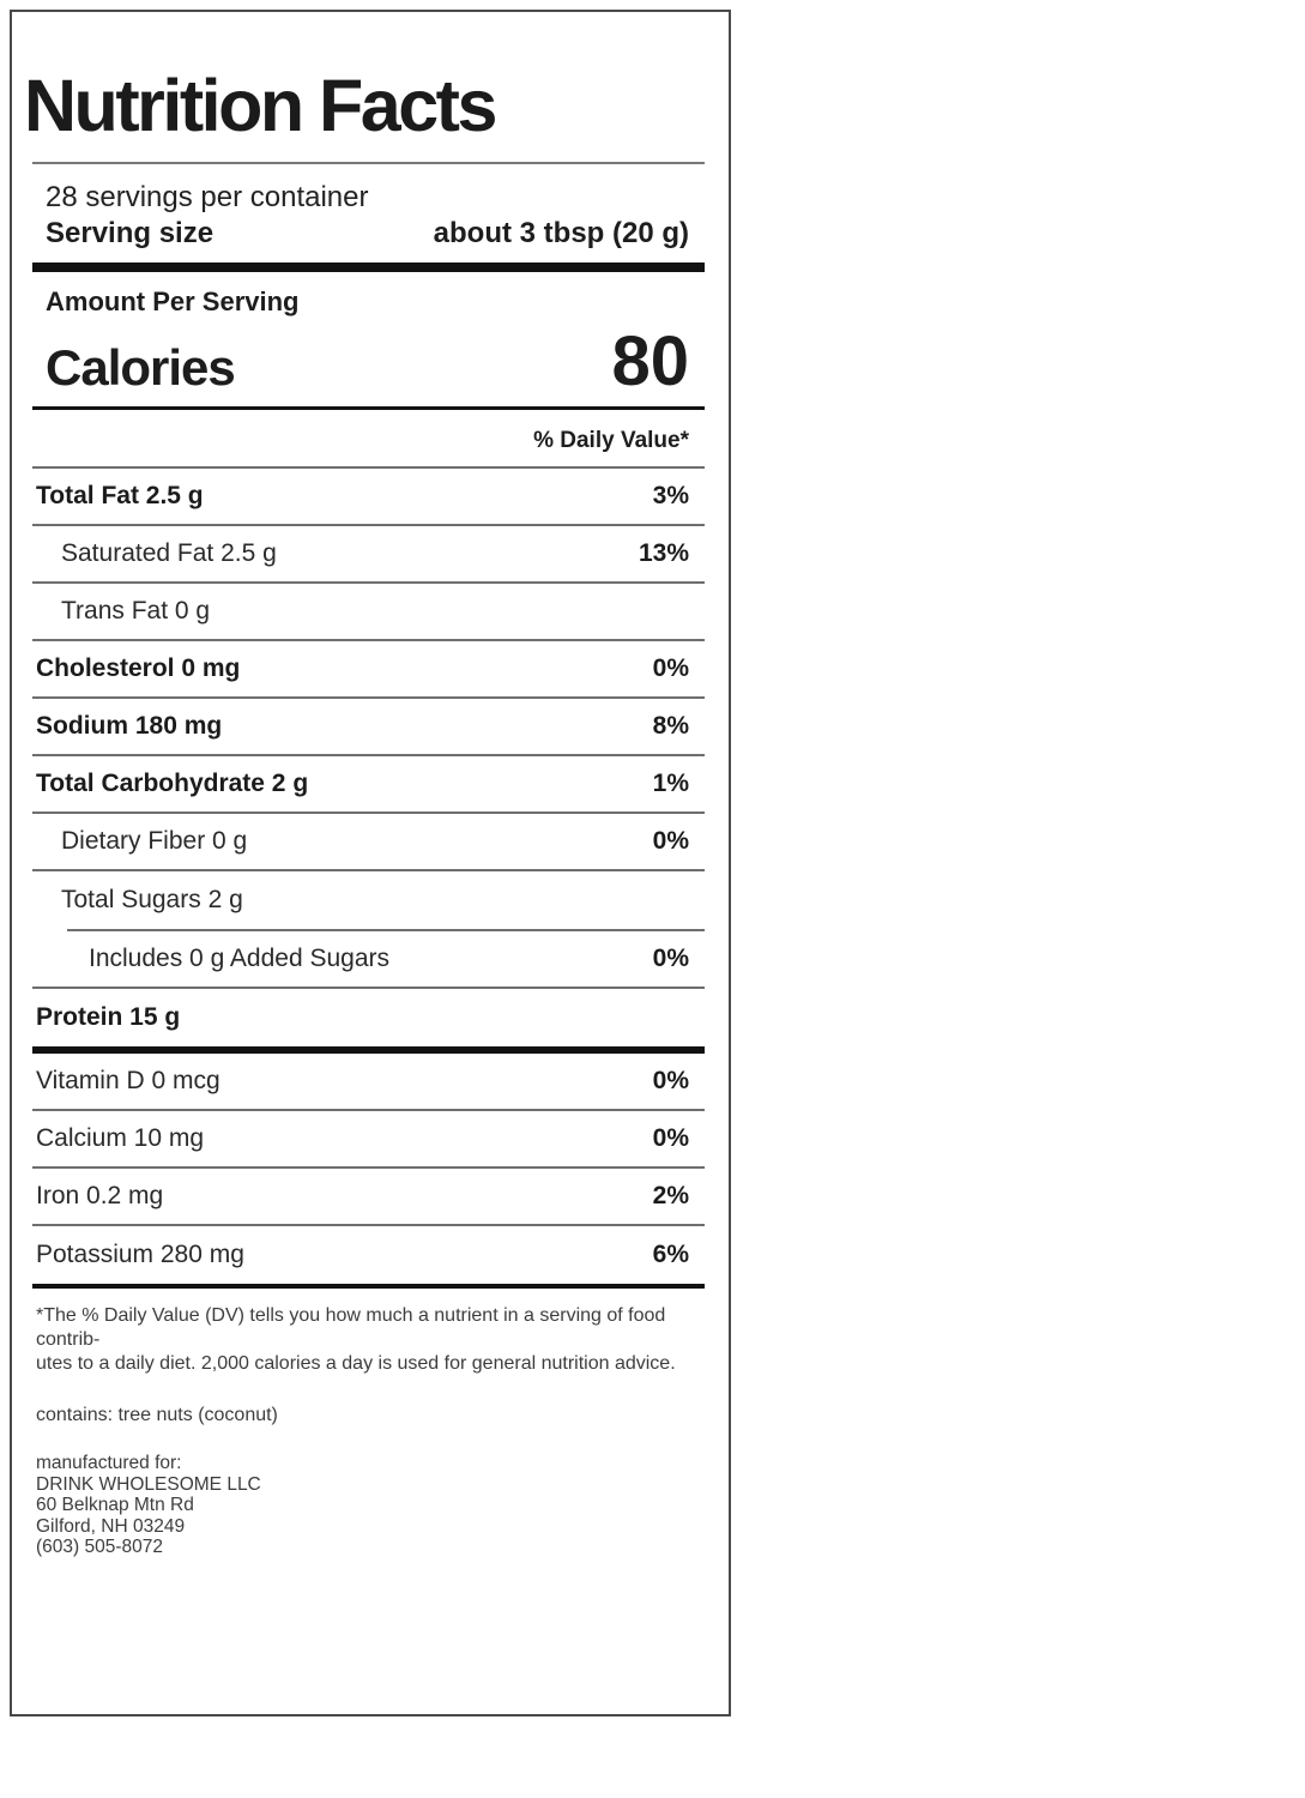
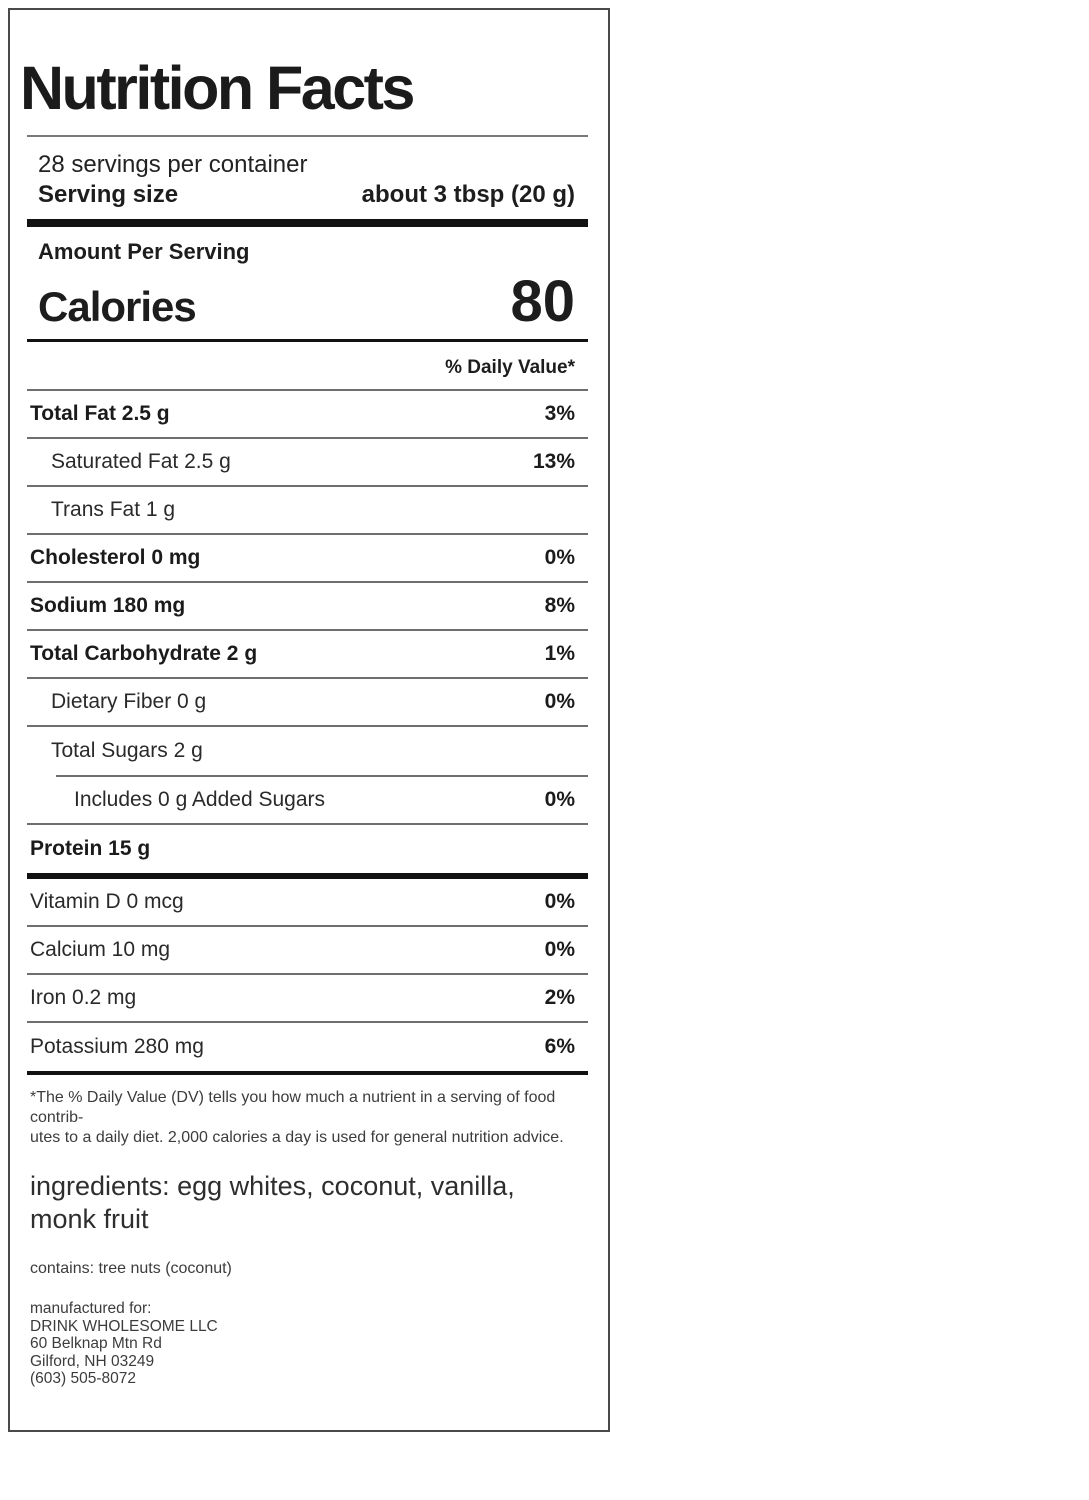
  Nutrition Facts
  28 servings per container
  Serving size
  about 3 tbsp (20 g)
  Amount Per Serving
  Calories
  80
  % Daily Value*
  Total Fat 2.5 g
  3%
  Saturated Fat 2.5 g
  13%
- Trans Fat 0 g
+ Trans Fat 1 g
  Cholesterol 0 mg
  0%
  Sodium 180 mg
  8%
  Total Carbohydrate 2 g
  1%
  Dietary Fiber 0 g
  0%
  Total Sugars 2 g
  Includes 0 g Added Sugars
  0%
  Protein 15 g
  Vitamin D 0 mcg
  0%
  Calcium 10 mg
  0%
  Iron 0.2 mg
  2%
  Potassium 280 mg
  6%
  *The % Daily Value (DV) tells you how much a nutrient in a serving of food contrib-
  utes to a daily diet. 2,000 calories a day is used for general nutrition advice.
+ ingredients: egg whites, coconut, vanilla, monk fruit
  contains: tree nuts (coconut)
  manufactured for:
  DRINK WHOLESOME LLC
  60 Belknap Mtn Rd
  Gilford, NH 03249
  (603) 505-8072
